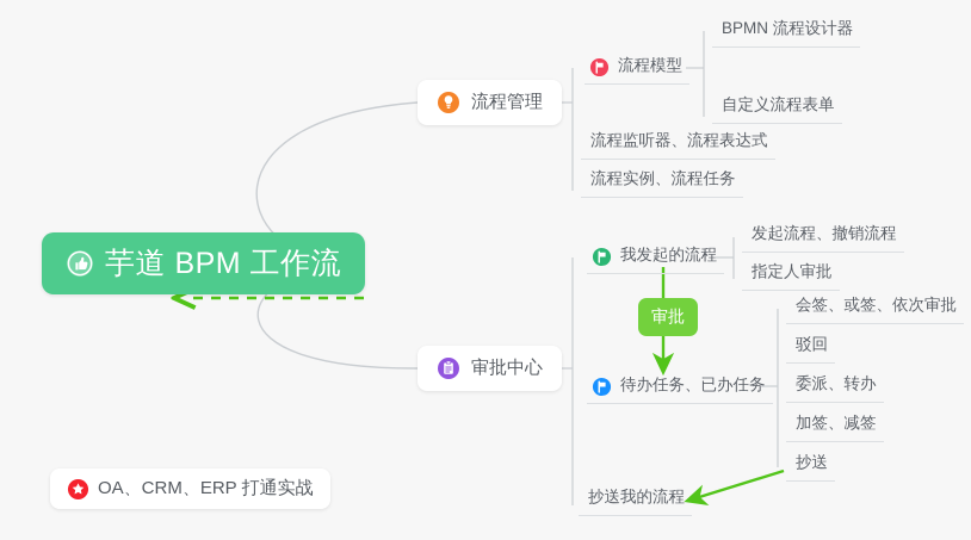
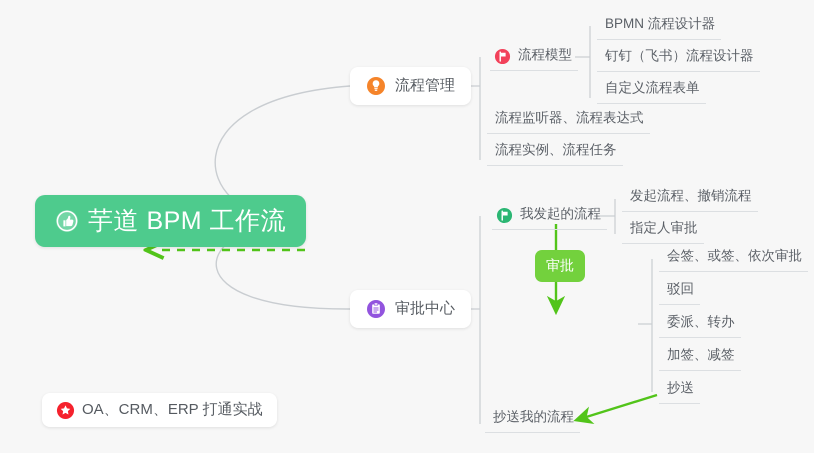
  芋道 BPM 工作流
  OA、CRM、ERP 打通实战
  流程管理
  流程模型
  BPMN 流程设计器
+ 钉钉（飞书）流程设计器
  自定义流程表单
  流程监听器、流程表达式
  流程实例、流程任务
  审批中心
  我发起的流程
  发起流程、撤销流程
  指定人审批
- 待办任务、已办任务
  会签、或签、依次审批
  驳回
  委派、转办
  加签、减签
  抄送
  抄送我的流程
  审批
